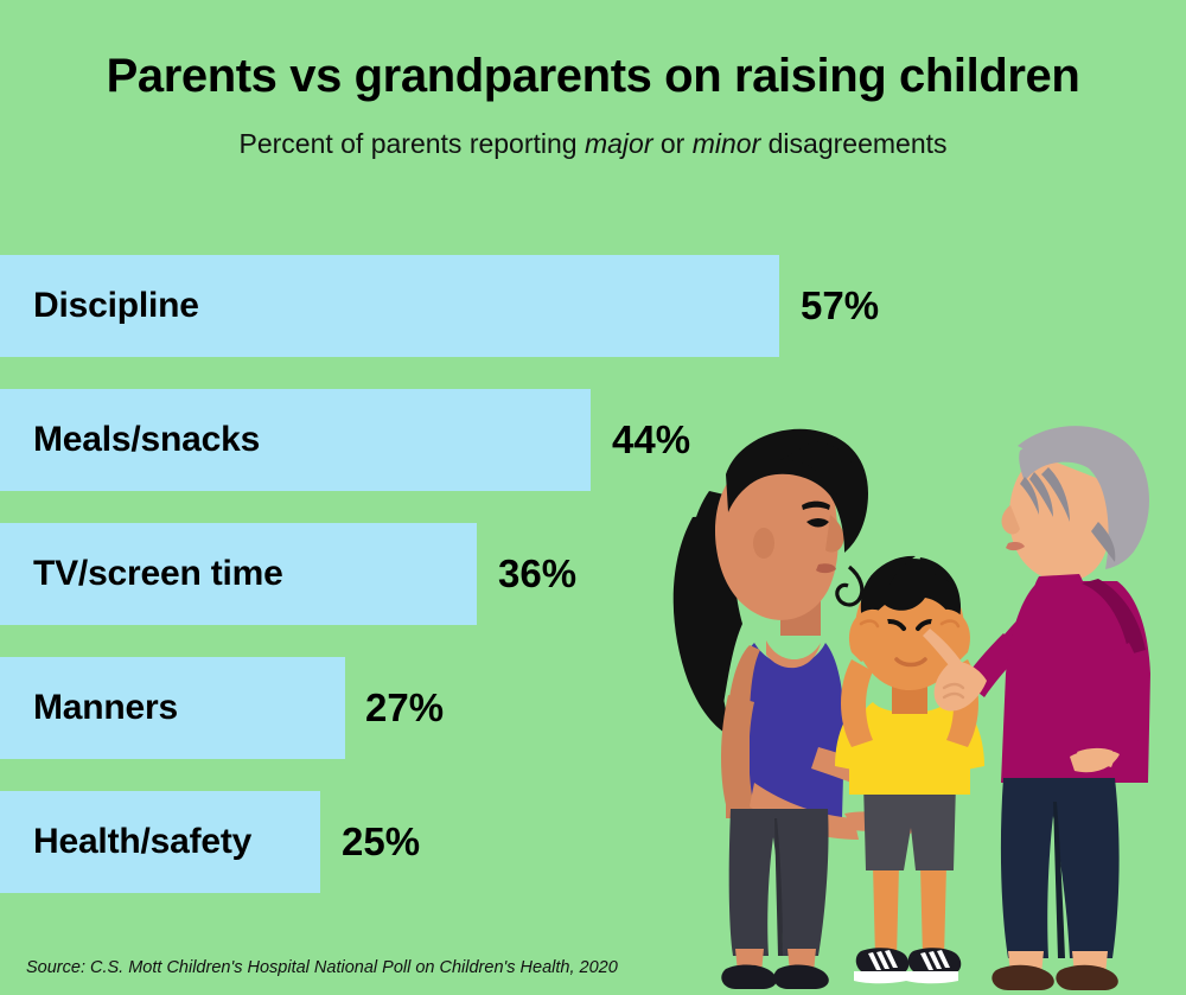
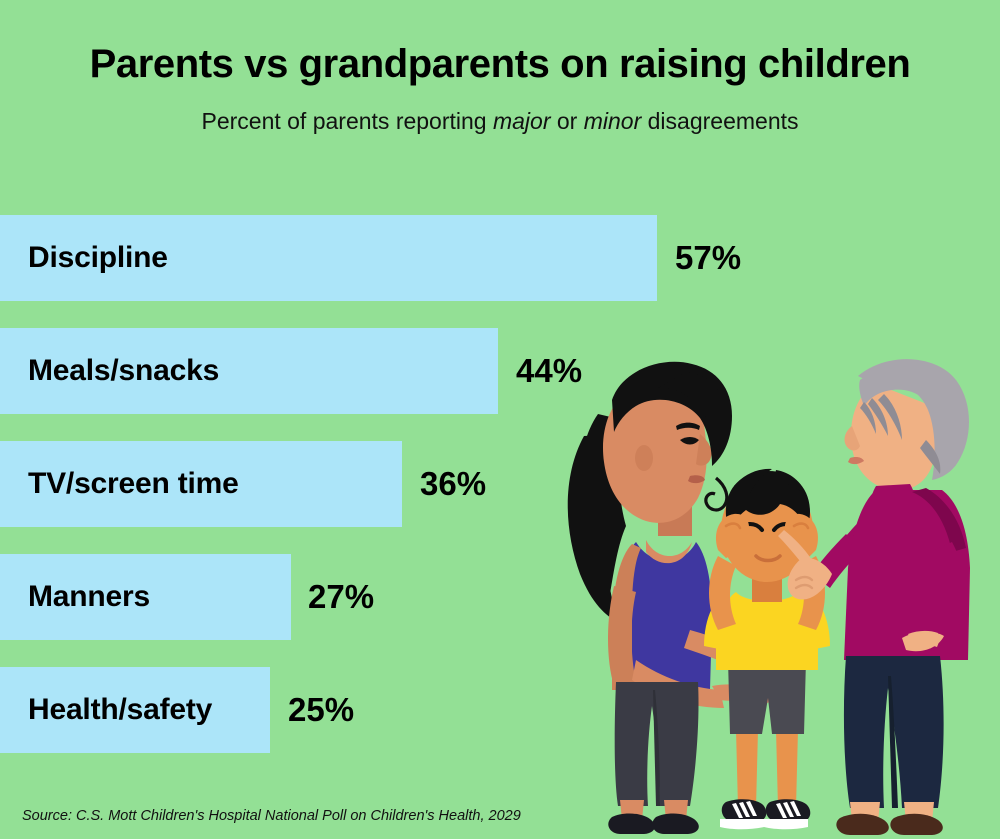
  Parents vs grandparents on raising children
  Percent of parents reporting major or minor disagreements
  Discipline
  57%
  Meals/snacks
  44%
  TV/screen time
  36%
  Manners
  27%
  Health/safety
  25%
- Source: C.S. Mott Children's Hospital National Poll on Children's Health, 2020
+ Source: C.S. Mott Children's Hospital National Poll on Children's Health, 2029
